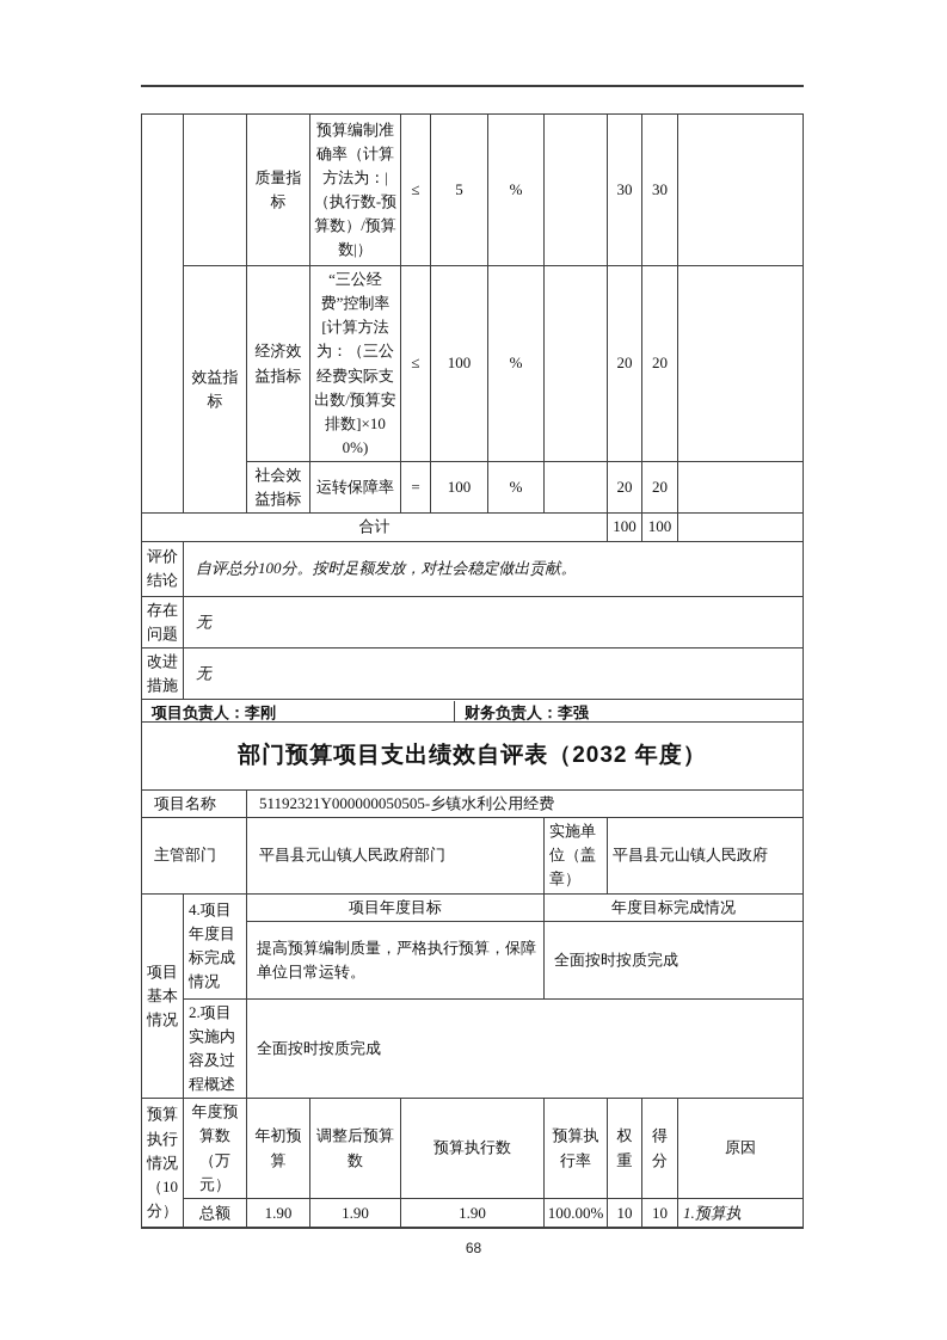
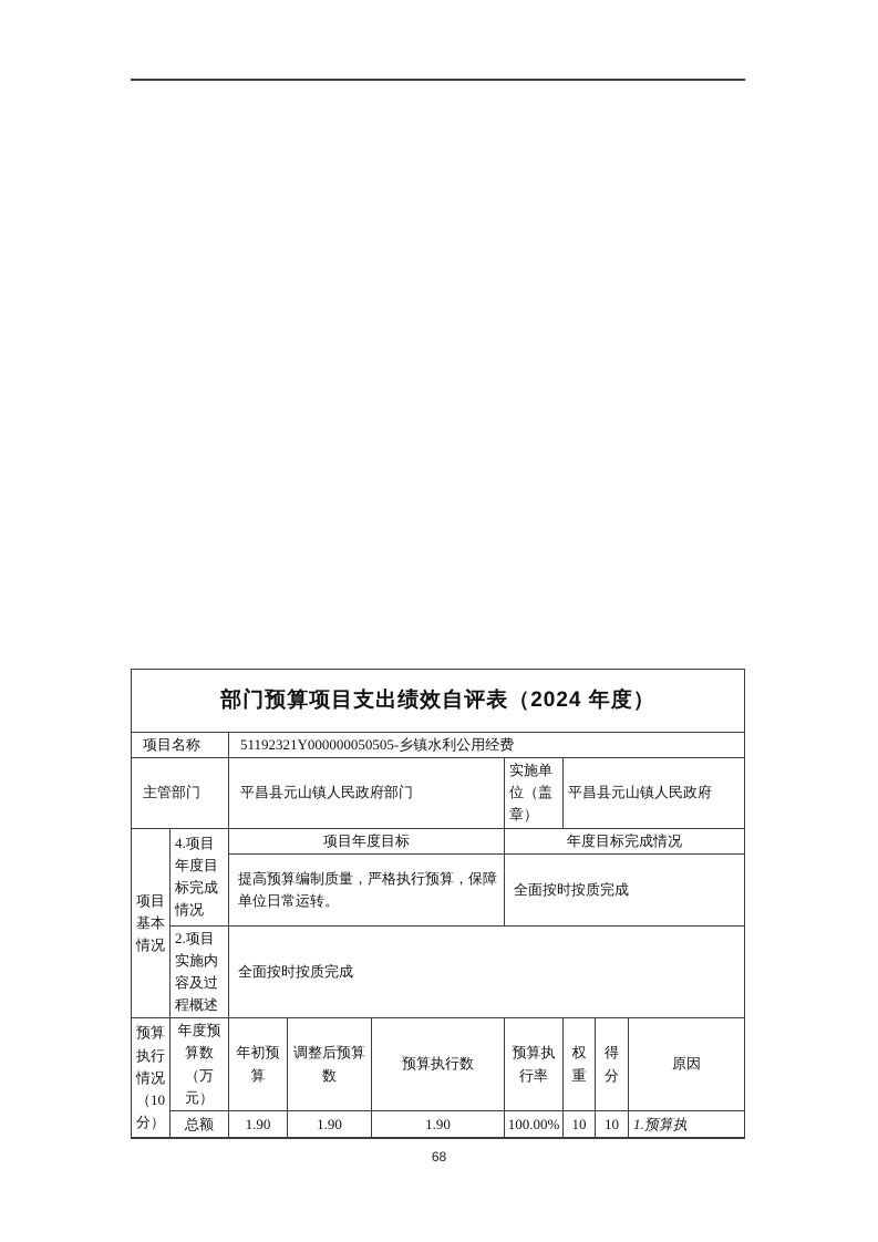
- 		质量指标	预算编制准确率（计算方法为：|（执行数-预算数）/预算数|）	≤	5	%		30	30
- 效益指标	经济效益指标	“三公经费”控制率[计算方法为：（三公经费实际支出数/预算安排数]×100%)	≤	100	%		20	20
- 社会效益指标	运转保障率	=	100	%		20	20
- 合计	100	100
- 评价 结论	自评总分100分。按时足额发放，对社会稳定做出贡献。
- 存在 问题	无
- 改进 措施	无
- 项目负责人：李刚 财务负责人：李强
- 部门预算项目支出绩效自评表（2032 年度）
+ 部门预算项目支出绩效自评表（2024 年度）
  项目名称	51192321Y000000050505-乡镇水利公用经费
  主管部门	平昌县元山镇人民政府部门	实施单 位（盖 章）	平昌县元山镇人民政府
  项目 基本 情况	4.项目 年度目 标完成 情况	项目年度目标	年度目标完成情况
  提高预算编制质量，严格执行预算，保障单位日常运转。	全面按时按质完成
  2.项目 实施内 容及过 程概述	全面按时按质完成
  预算 执行 情况 （10 分）	年度预 算数 （万 元）	年初预 算	调整后预算 数	预算执行数	预算执 行率	权 重	得 分	原因
  总额	1.90	1.90	1.90	100.00%	10	10	1.预算执
  68
